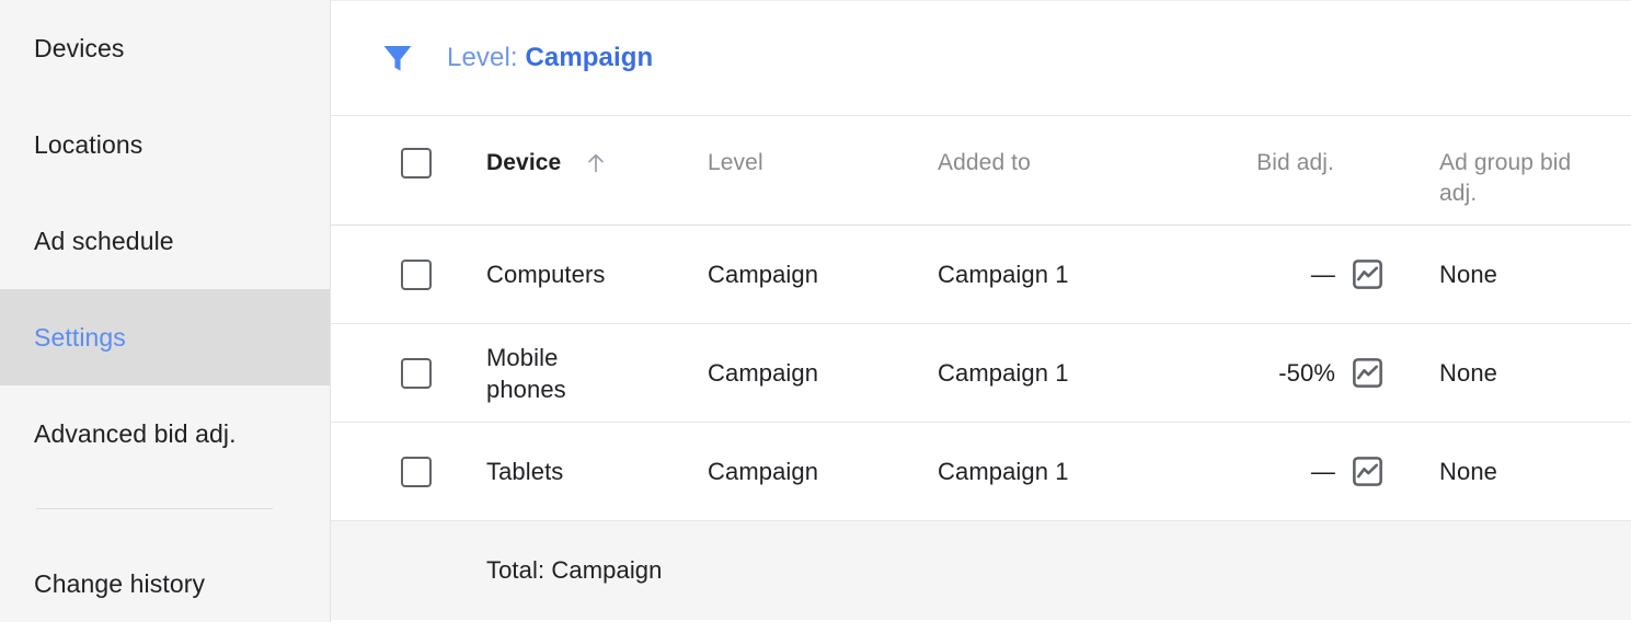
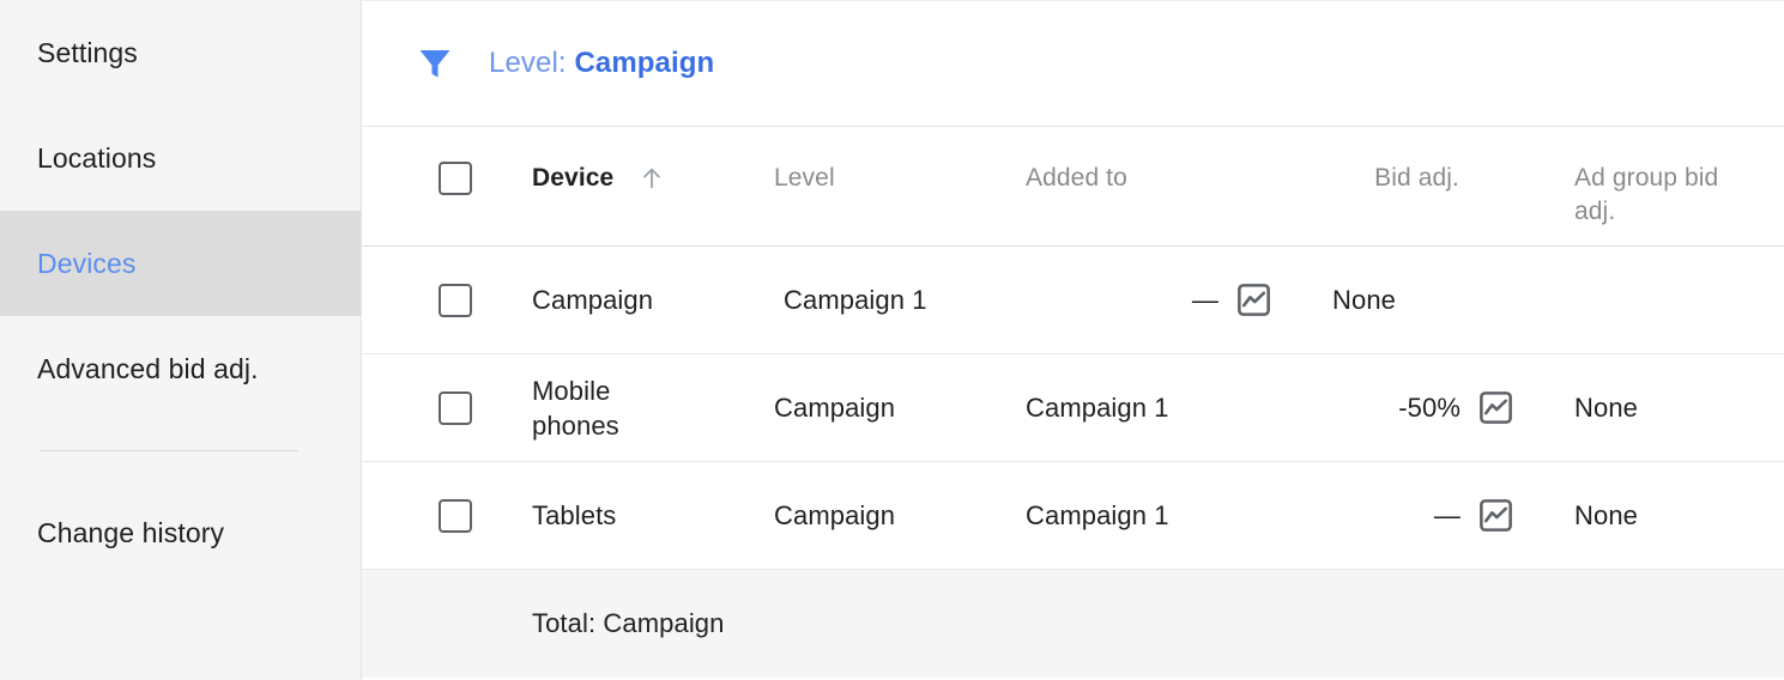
- Devices
+ Settings
  Locations
- Ad schedule
- Settings
+ Devices
  Advanced bid adj.
  Change history
  Level: Campaign
  Device
  Level
  Added to
  Bid adj.
  Ad group bid adj.
- Computers
  Campaign
  Campaign 1
  —
  None
  Mobile phones
  Campaign
  Campaign 1
  -50%
  None
  Tablets
  Campaign
  Campaign 1
  —
  None
  Total: Campaign
